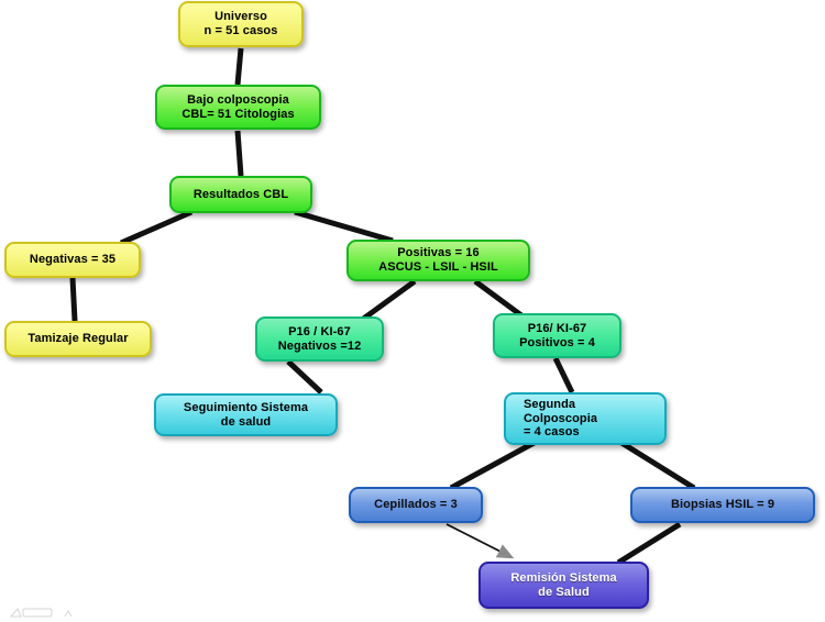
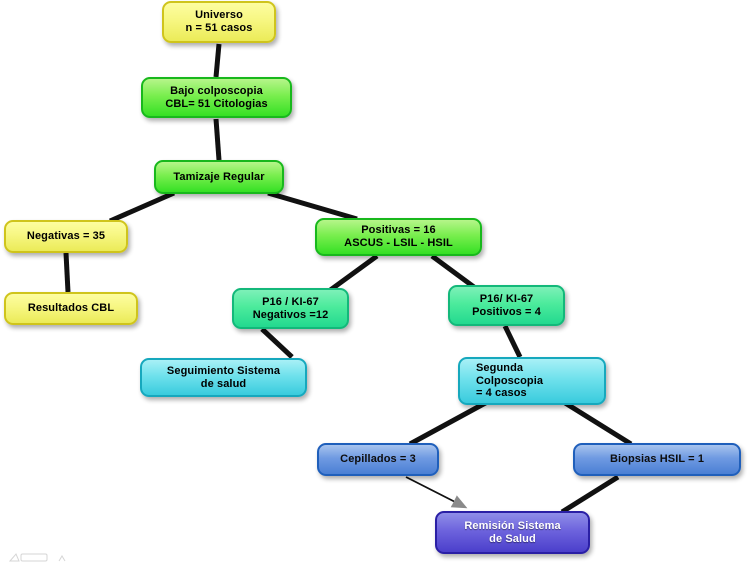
  Universo
  n = 51 casos
  Bajo colposcopia
  CBL= 51 Citologias
- Resultados CBL
+ Tamizaje Regular
  Negativas = 35
- Tamizaje Regular
+ Resultados CBL
  Positivas = 16
  ASCUS - LSIL - HSIL
  P16 / KI-67
  Negativos =12
  P16/ KI-67
  Positivos = 4
  Seguimiento Sistema
  de salud
  Segunda
  Colposcopia
  = 4 casos
  Cepillados = 3
- Biopsias HSIL = 9
+ Biopsias HSIL = 1
  Remisión Sistema
  de Salud
